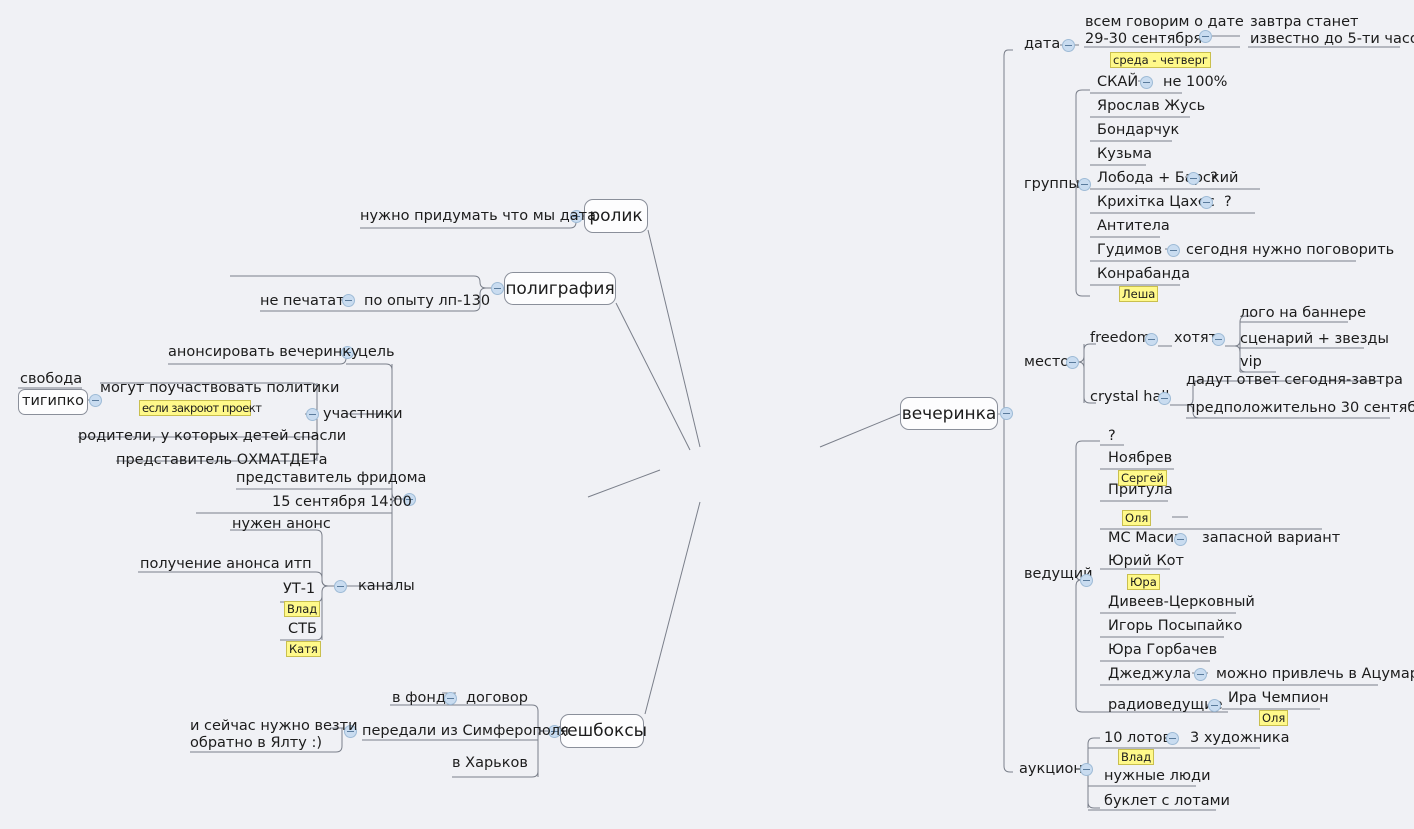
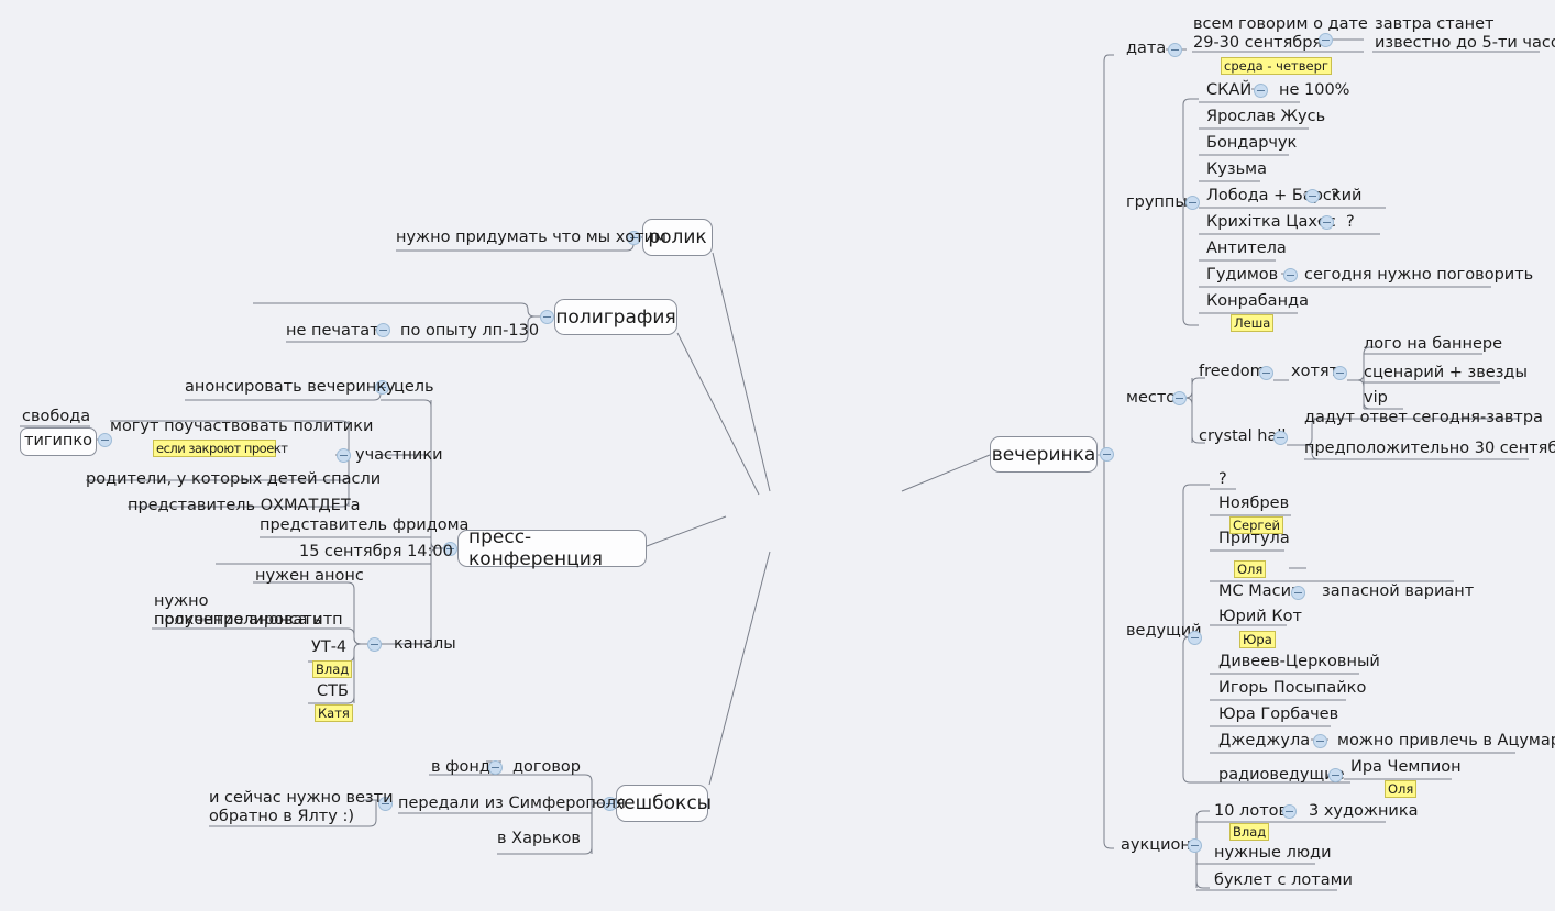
  вечеринка
  ролик
  полиграфия
+ пресс-конференция
  кешбоксы
  дата
  всем говорим о дате
  29-30 сентября
  завтра станет
  известно до 5-ти час
  среда - четверг
  группы
  СКАЙ
  не 100%
  Ярослав Жусь
  Бондарчук
  Кузьма
  Лобода + Бский
  ?
  Крихітка Цах
  ?
  Антитела
  Гудимов
  сегодня нужно поговорить
  Конрабанда
  Леша
  место
  freedom
  хотя
  лого на баннере
  сценарий + звезды
  vip
  crystal ha
  дадут ответ сегодня-завтра
  предположительно 30 сентяб
  ведущи
  ?
  Ноябрев
  Сергей
  Притула
  Оля
  МС Маси
  запасной вариант
  Юрий Кот
  Юра
  Дивеев-Церковный
  Игорь Посыпайко
  Юра Горбачев
  Джеджула
  можно привлечь в Ацума
  радиоведущ
  Ира Чемпион
  Оля
  аукцион
  10 лото
  3 художника
  Влад
  нужные люди
  буклет с лотами
- нужно придумать что мы дата
+ нужно придумать что мы хотим
  не печатат
  по опыту лп-130
  цель
  анонсировать вечеринку
  участники
  могут поучаствовать политики
  если закроют проект
  свобода
  тигипко
  родители, у которых детей спасли
  представитель ОХМАТДЕТа
  представитель фридома
  15 сентября 14:00
  каналы
  нужен анонс
+ нужно проконтролировать
  получение анонса итп
- УТ-1
+ УТ-4
  Влад
  СТБ
  Катя
  в фонд
  договор
  передали из Симферополя
  и сейчас нужно везти
  обратно в Ялту :)
  в Харьков
